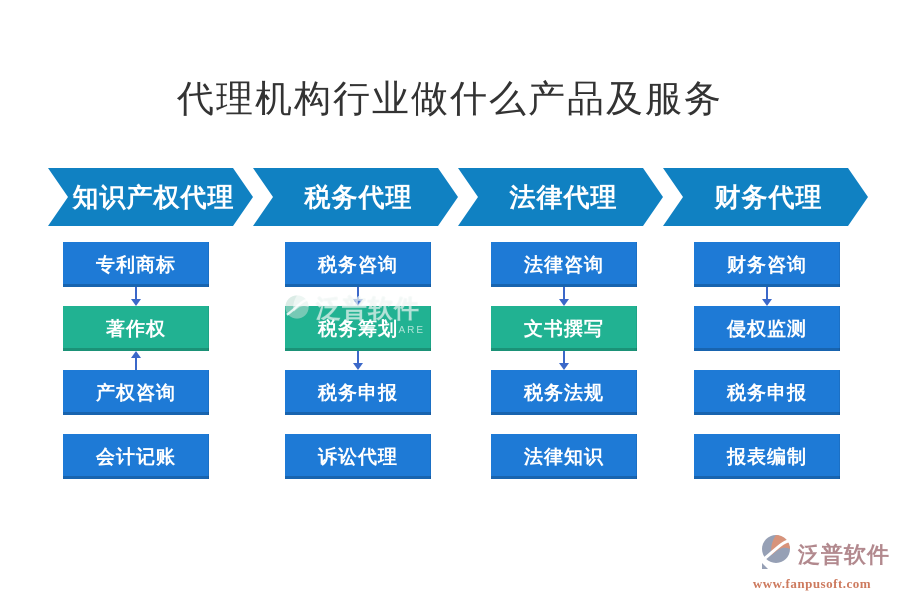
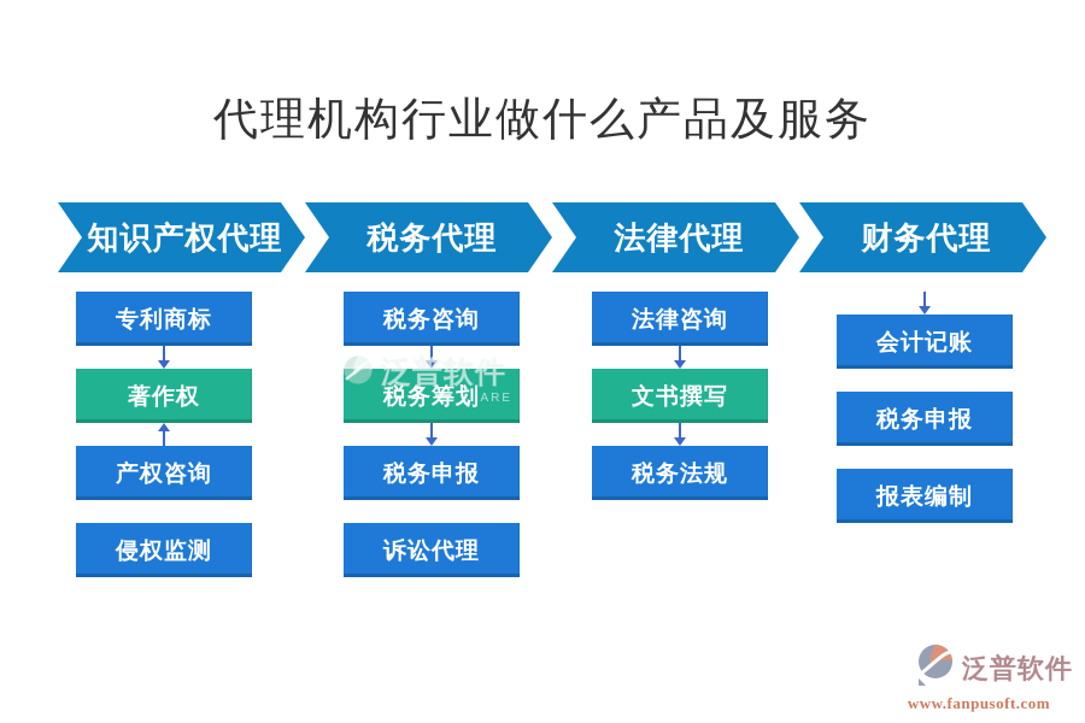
  代理机构行业做什么产品及服务
  知识产权代理
  税务代理
  法律代理
  财务代理
  专利商标
  著作权
  产权咨询
- 会计记账
+ 侵权监测
  税务咨询
  税务筹划
  税务申报
  诉讼代理
  法律咨询
  文书撰写
  税务法规
- 法律知识
- 财务咨询
- 侵权监测
+ 会计记账
  税务申报
  报表编制
  泛普软件
  ARE
  泛普软件
  www.fanpusoft.com
